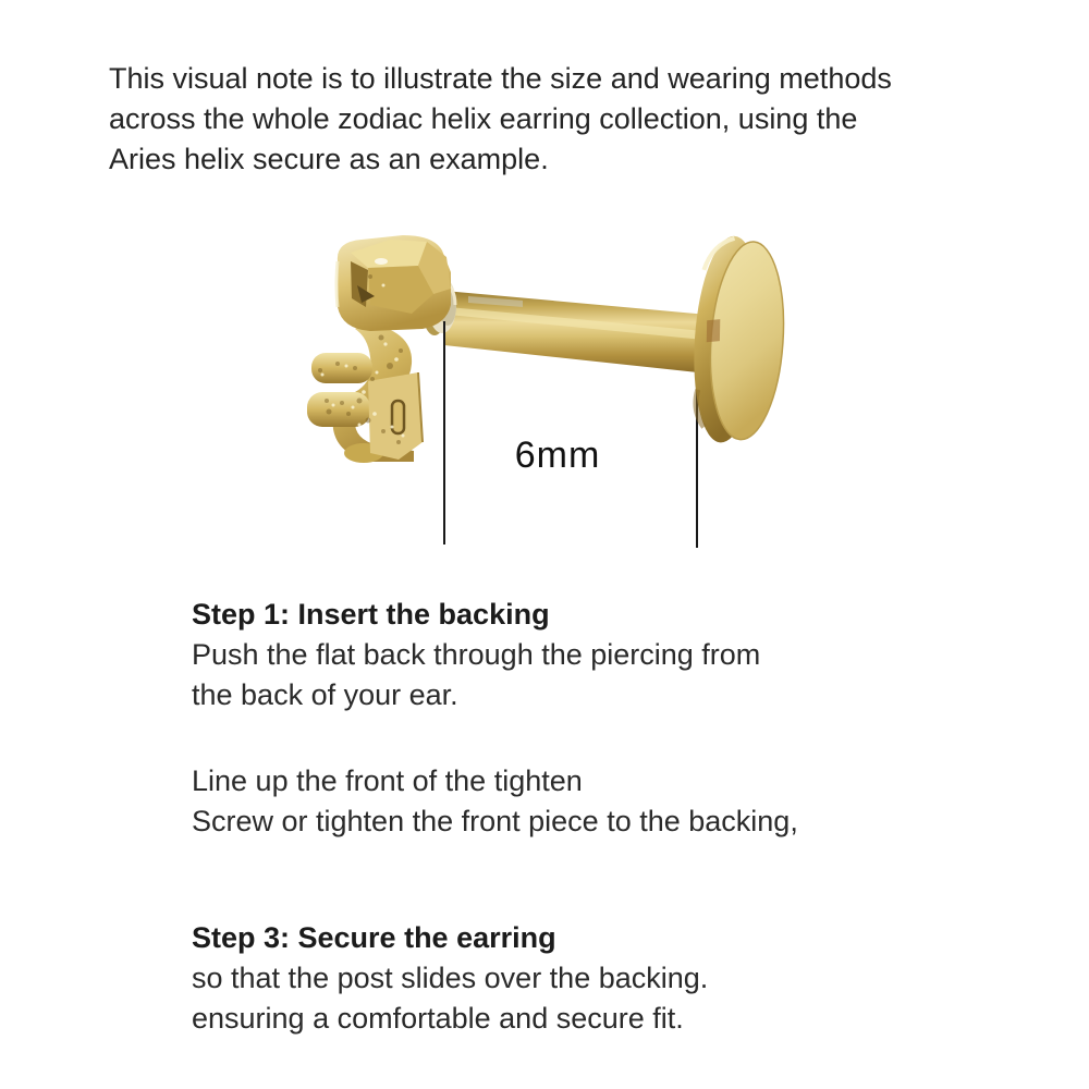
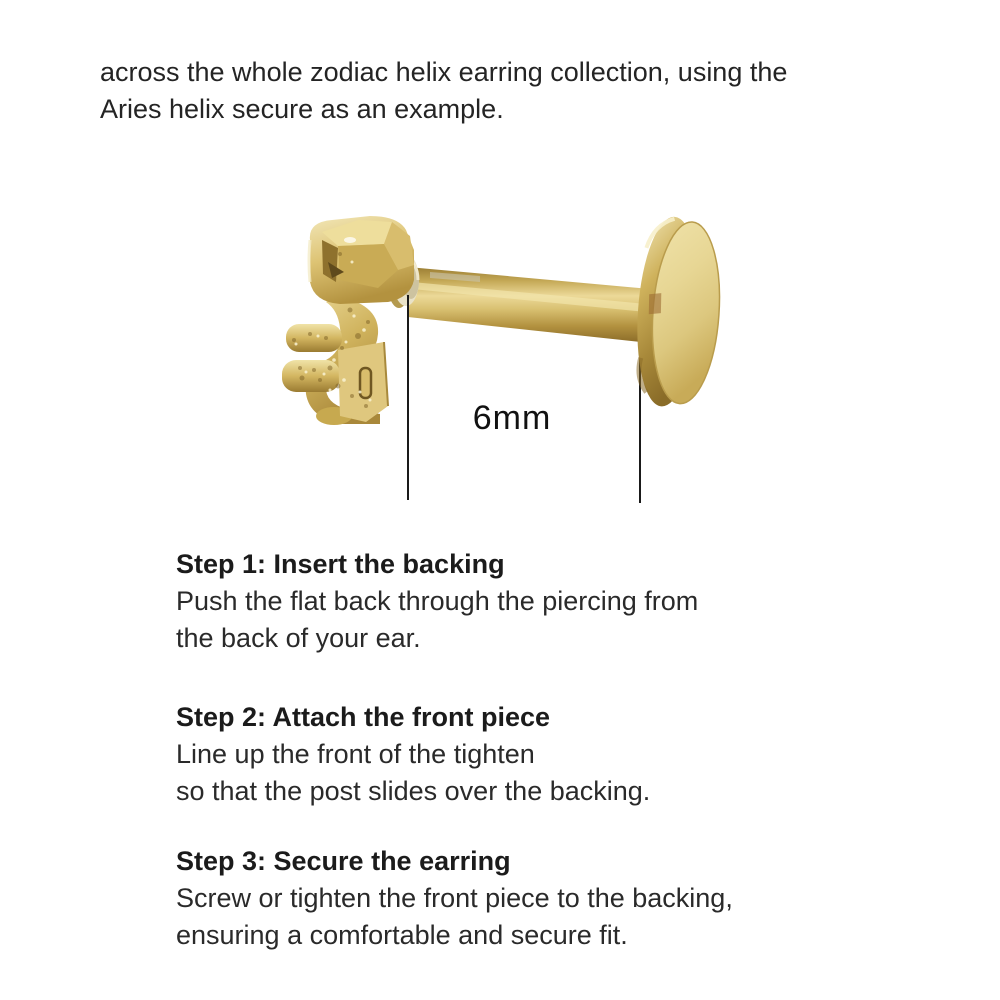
- This visual note is to illustrate the size and wearing methods
  across the whole zodiac helix earring collection, using the
  Aries helix secure as an example.
  6mm
  Step 1: Insert the backing
  Push the flat back through the piercing from
  the back of your ear.
+ Step 2: Attach the front piece
  Line up the front of the tighten
- Screw or tighten the front piece to the backing,
+ so that the post slides over the backing.
  Step 3: Secure the earring
- so that the post slides over the backing.
+ Screw or tighten the front piece to the backing,
  ensuring a comfortable and secure fit.
